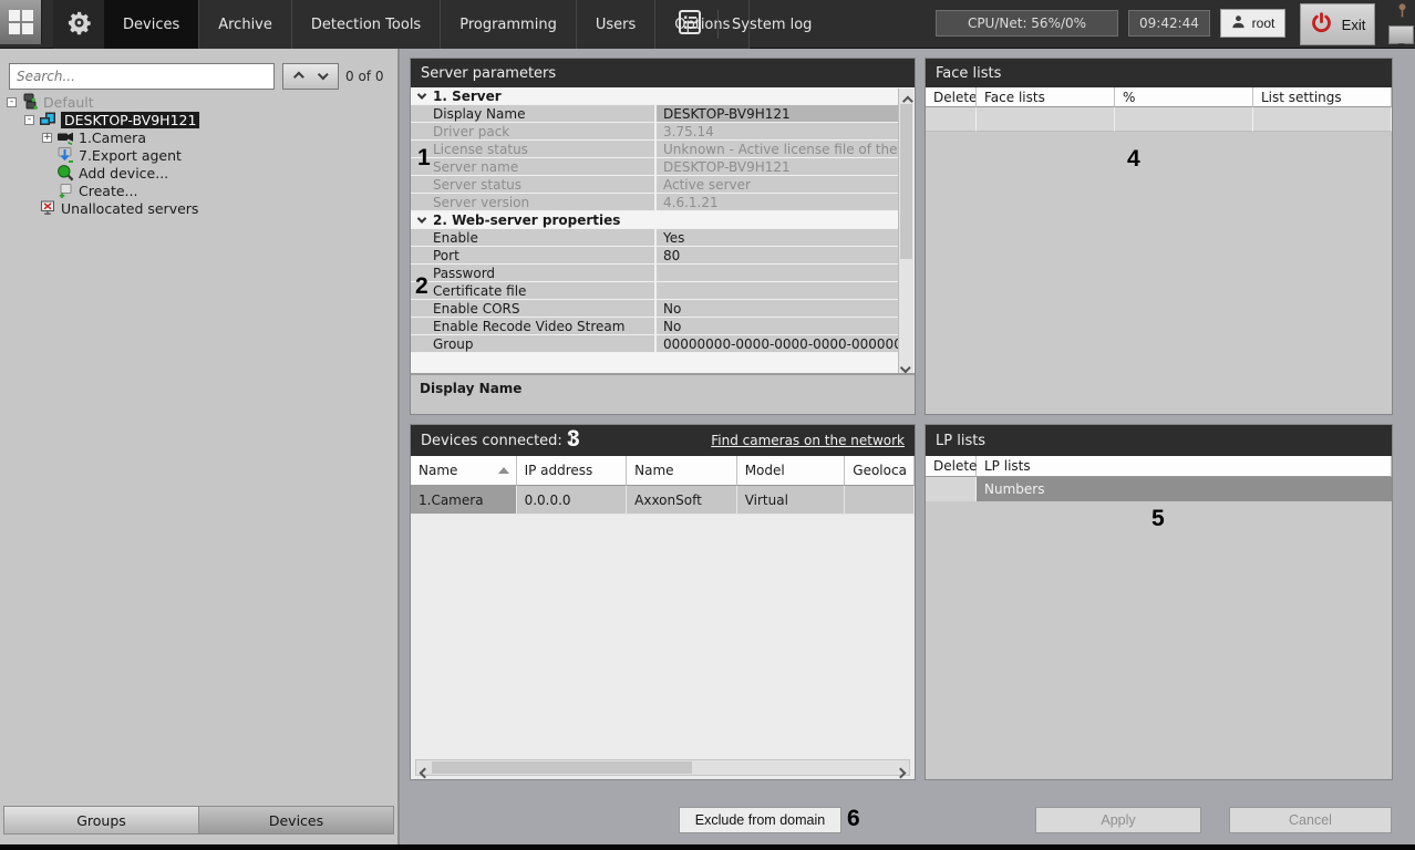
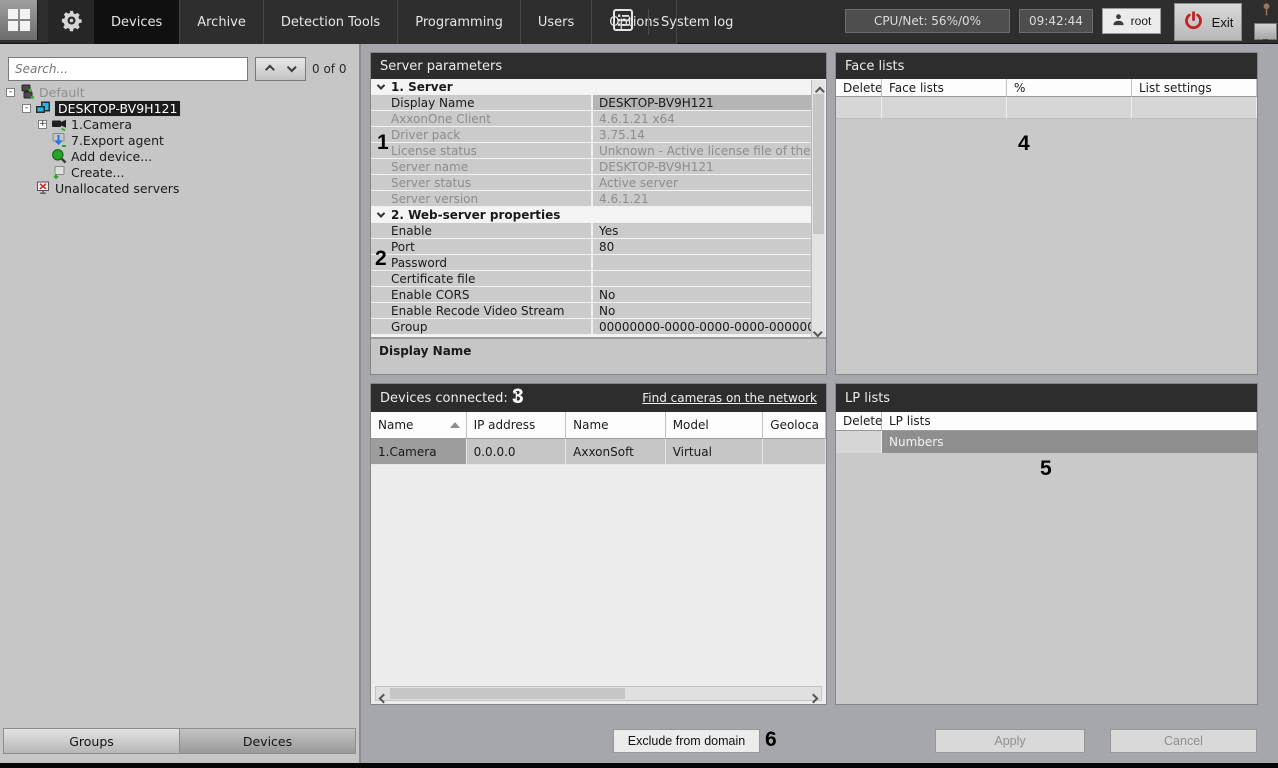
  Devices
  Archive
  Detection Tools
  Programming
  Users
  ptios
  System log
  CPU/Net: 56%/0%
  09:42:44
  root
  Exit
  _
  Search...
  0 of 0
  -
  Default
  -
  DESKTOP-BV9H121
  +
  1.Camera
  7.Export agent
  Add device...
  Create...
  Unallocated servers
  Groups
  Devices
  Server parameters
  1. Server
  Display Name
  DESKTOP-BV9H121
+ AxxonOne Client
+ 4.6.1.21 x64
  Driver pack
  3.75.14
  License status
  Unknown - Active license file of the
  Server name
  DESKTOP-BV9H121
  Server status
  Active server
  Server version
  4.6.1.21
  2. Web-server properties
  Enable
  Yes
  Port
  80
  Password
  Certificate file
  Enable CORS
  No
  Enable Recode Video Stream
  No
  Group
  00000000-0000-0000-0000-00000
  Display Name
  Face lists
  Delete
  Face lists
  %
  List settings
  Devices connected: 1
  Find cameras on the network
  Name
  IP address
  Name
  Model
  Geoloca
  1.Camera
  0.0.0.0
  AxxonSoft
  Virtual
  LP lists
  Delete
  LP lists
  Numbers
  Exclude from domain
  Apply
  Cancel
  1
  2
  3
  4
  5
  6
